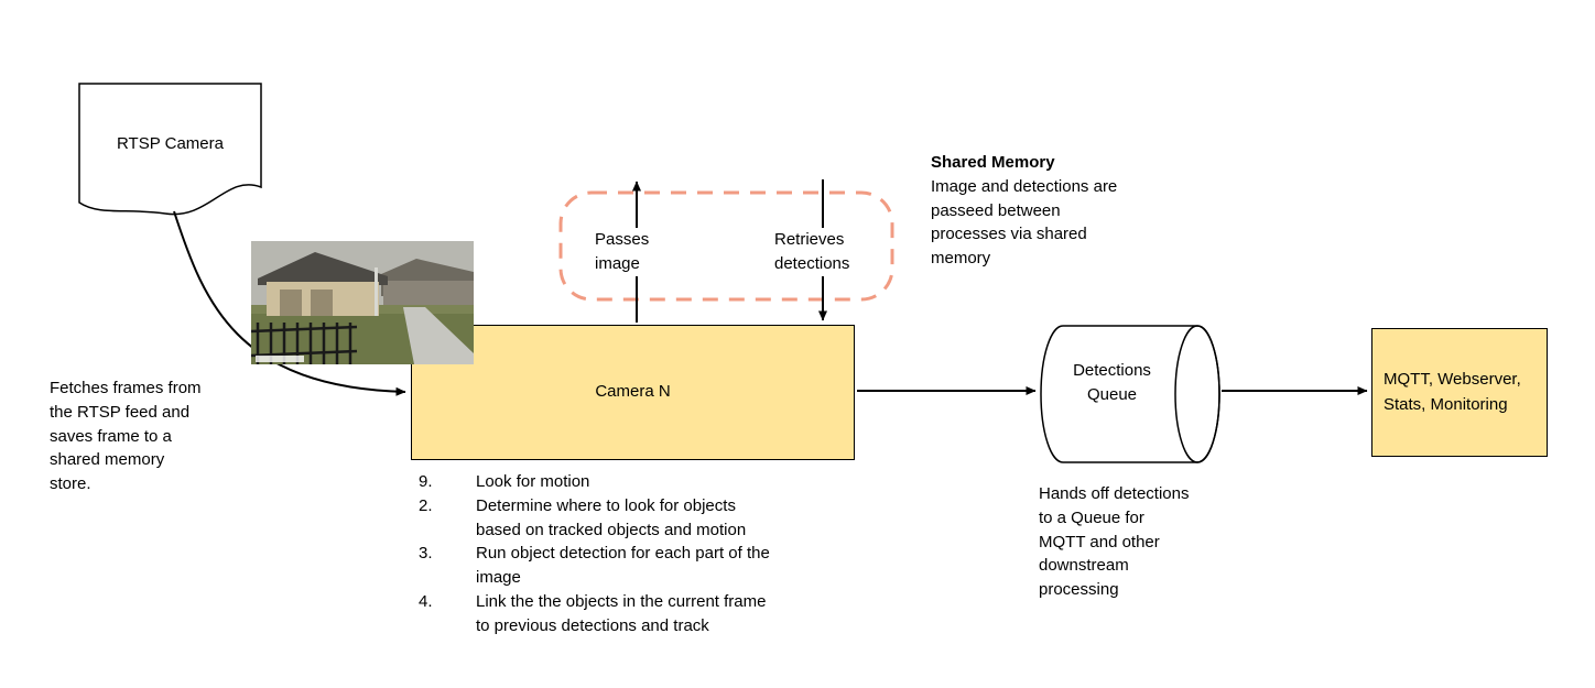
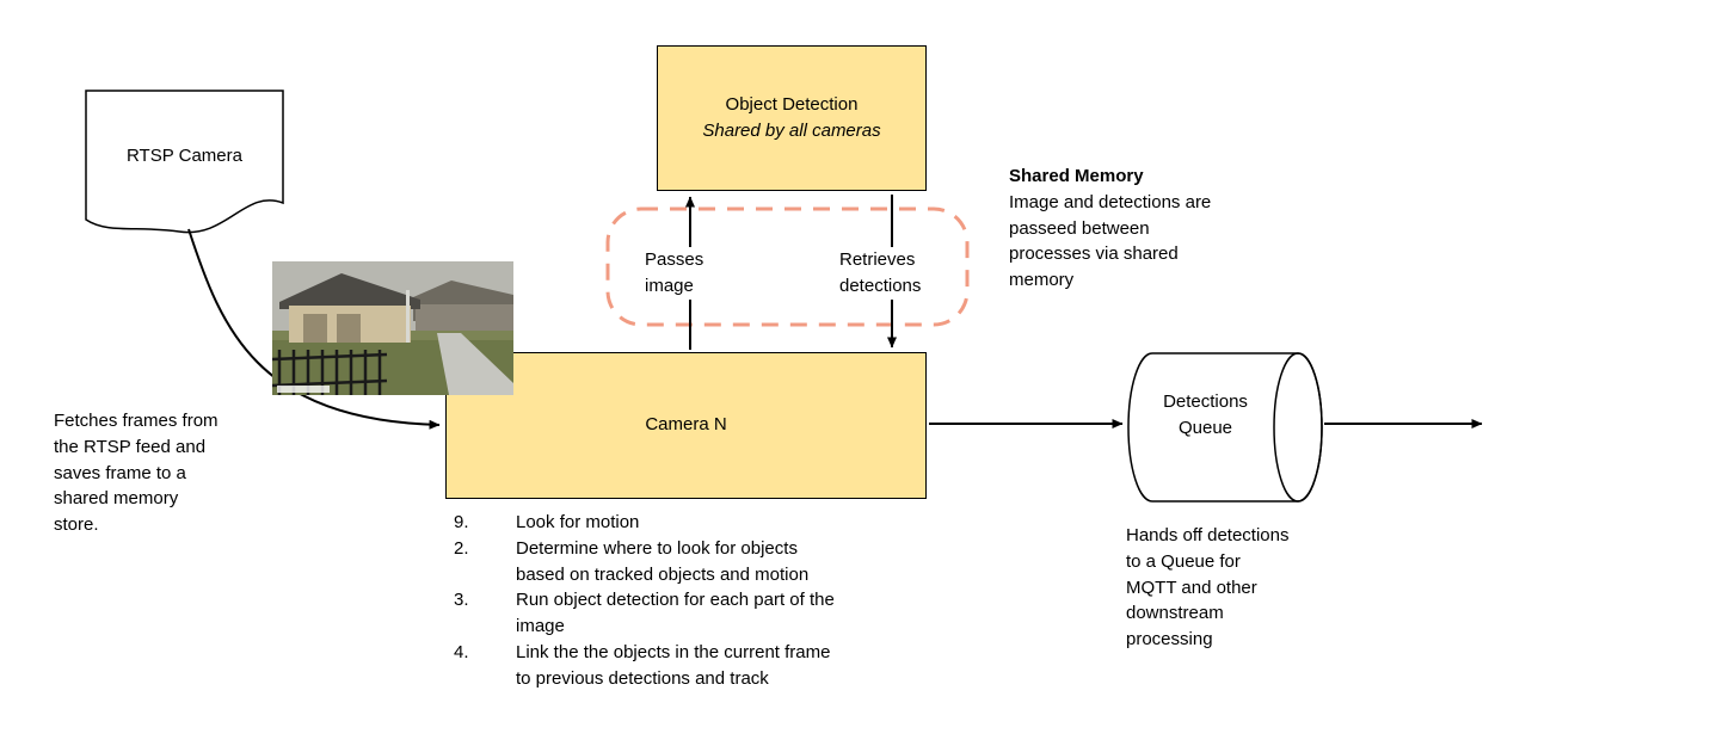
  RTSP Camera
+ Object Detection
+ Shared by all cameras
  Passes image
  Retrieves detections
  Shared Memory
  Image and detections are
  passeed between
  processes via shared
  memory
  Camera N
  9.
  Look for motion
  2.
  Determine where to look for objects
  based on tracked objects and motion
  3.
  Run object detection for each part of the
  image
  4.
  Link the the objects in the current frame
  to previous detections and track
  Fetches frames from
  the RTSP feed and
  saves frame to a
  shared memory
  store.
  Detections Queue
  Hands off detections
  to a Queue for
  MQTT and other
  downstream
  processing
- MQTT, Webserver, Stats, Monitoring
